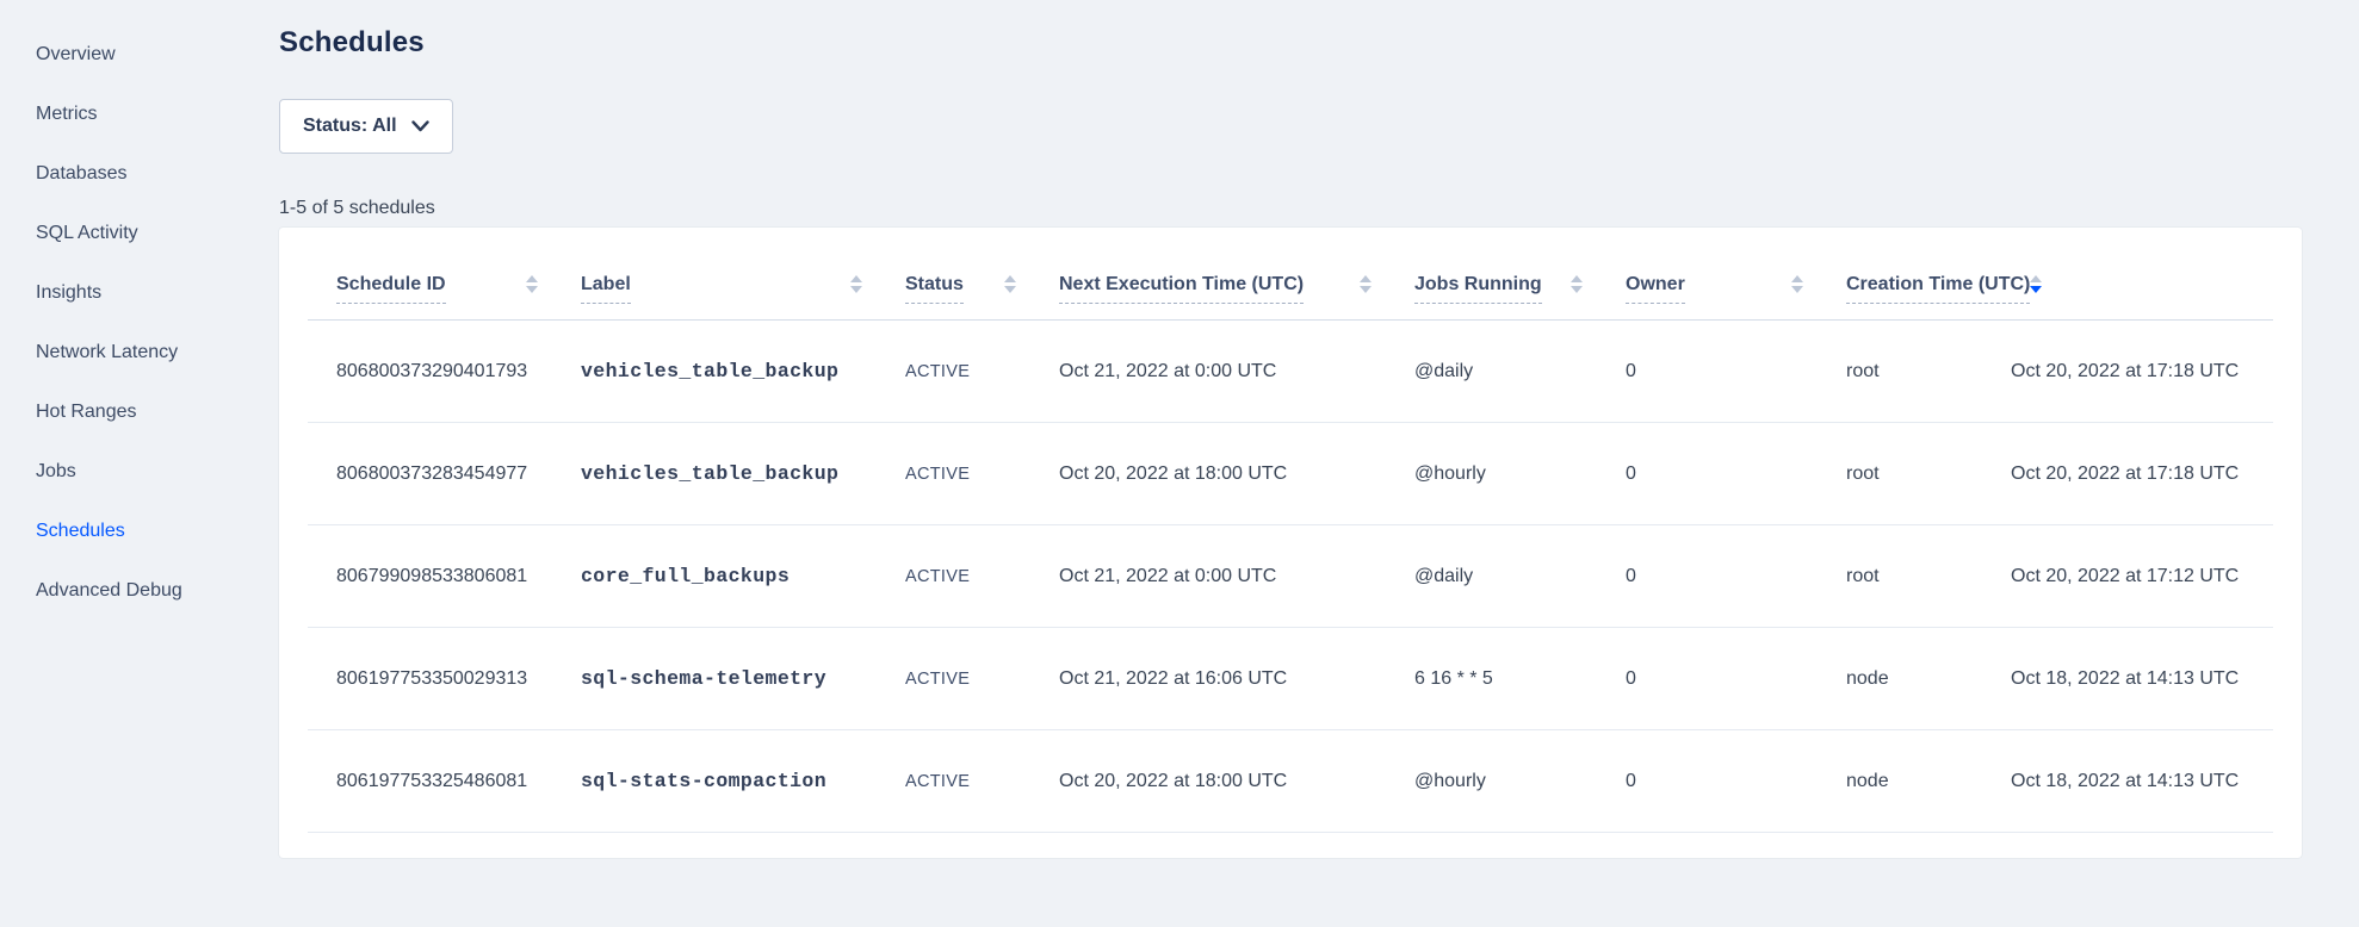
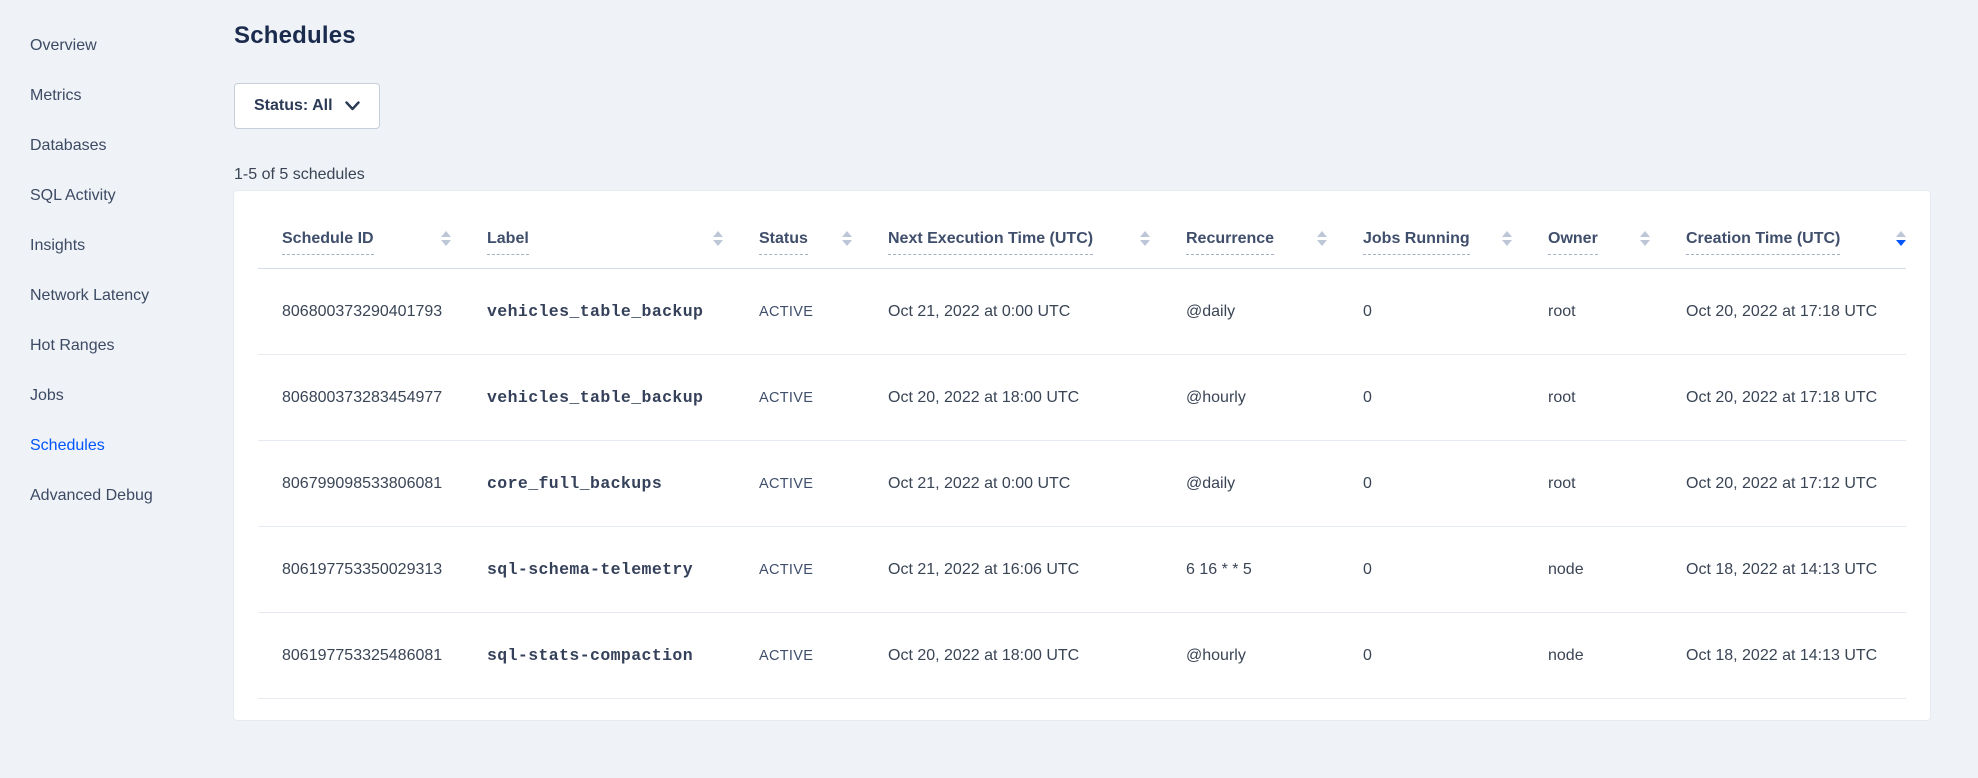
  Overview
  Metrics
  Databases
  SQL Activity
  Insights
  Network Latency
  Hot Ranges
  Jobs
  Schedules
  Advanced Debug
  Schedules
  Status: All
  1-5 of 5 schedules
  Schedule ID
  Label
  Status
  Next Execution Time (UTC)
+ Recurrence
  Jobs Running
  Owner
  Creation Time (UTC)
  806800373290401793
  vehicles_table_backup
  ACTIVE
  Oct 21, 2022 at 0:00 UTC
  @daily
  0
  root
  Oct 20, 2022 at 17:18 UTC
  806800373283454977
  vehicles_table_backup
  ACTIVE
  Oct 20, 2022 at 18:00 UTC
  @hourly
  0
  root
  Oct 20, 2022 at 17:18 UTC
  806799098533806081
  core_full_backups
  ACTIVE
  Oct 21, 2022 at 0:00 UTC
  @daily
  0
  root
  Oct 20, 2022 at 17:12 UTC
  806197753350029313
  sql-schema-telemetry
  ACTIVE
  Oct 21, 2022 at 16:06 UTC
  6 16 * * 5
  0
  node
  Oct 18, 2022 at 14:13 UTC
  806197753325486081
  sql-stats-compaction
  ACTIVE
  Oct 20, 2022 at 18:00 UTC
  @hourly
  0
  node
  Oct 18, 2022 at 14:13 UTC
